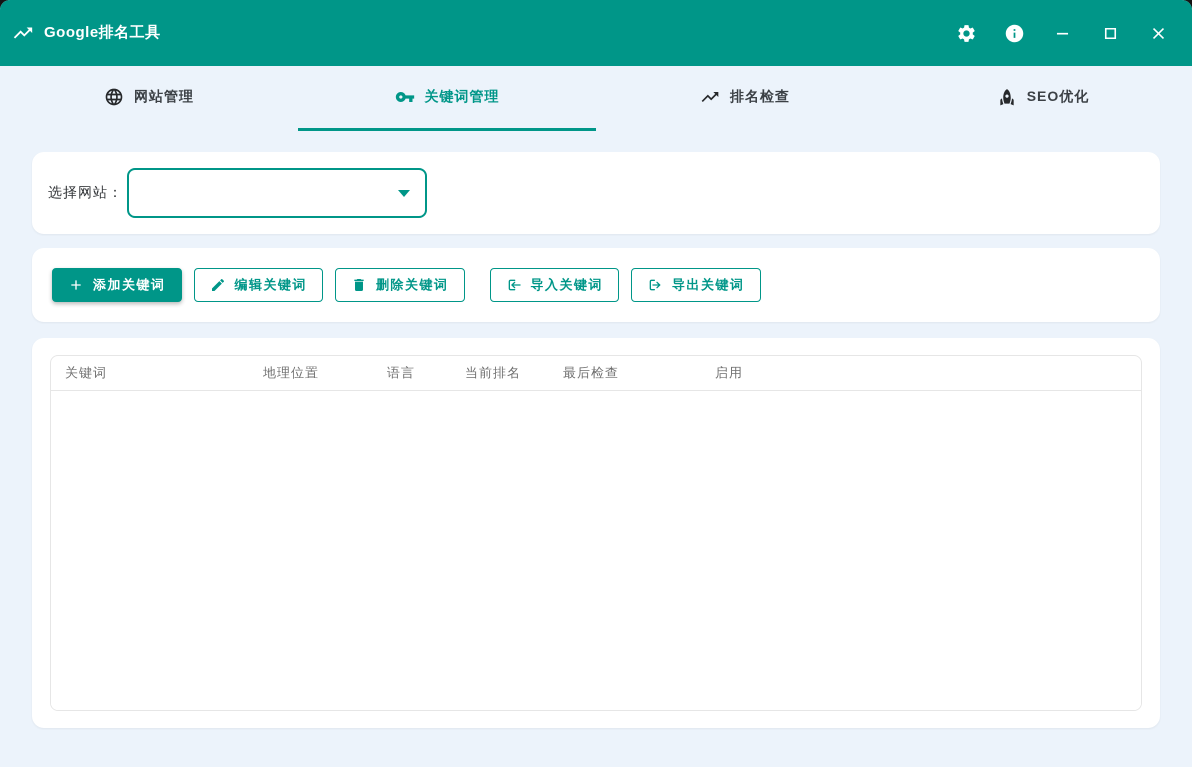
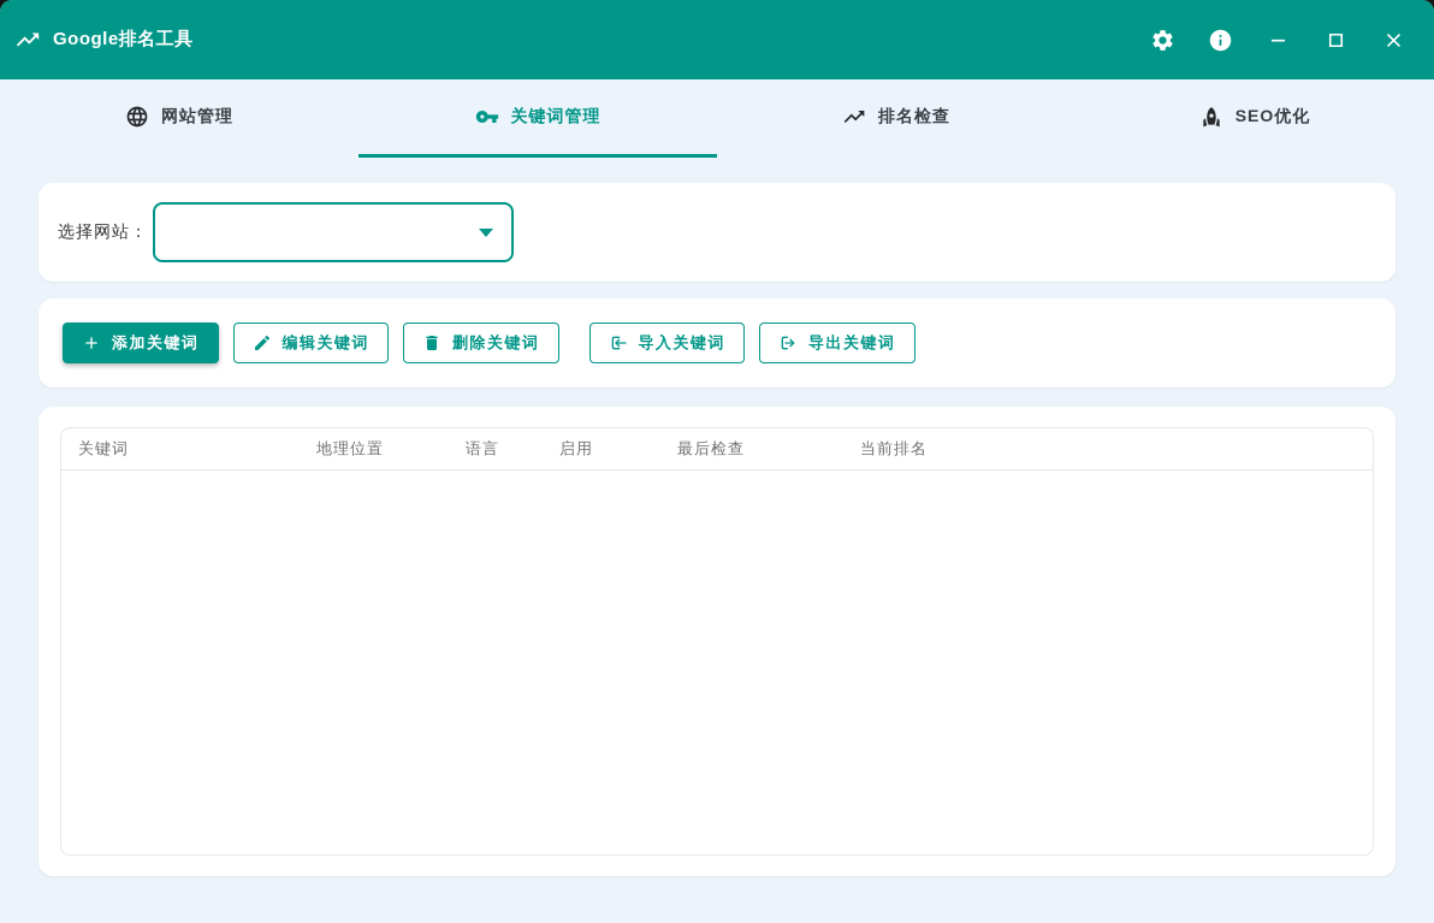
  Google排名工具
  网站管理
  关键词管理
  排名检查
  SEO优化
  选择网站：
  添加关键词
  编辑关键词
  删除关键词
  导入关键词
  导出关键词
  关键词
  地理位置
  语言
- 当前排名
+ 启用
  最后检查
- 启用
+ 当前排名
